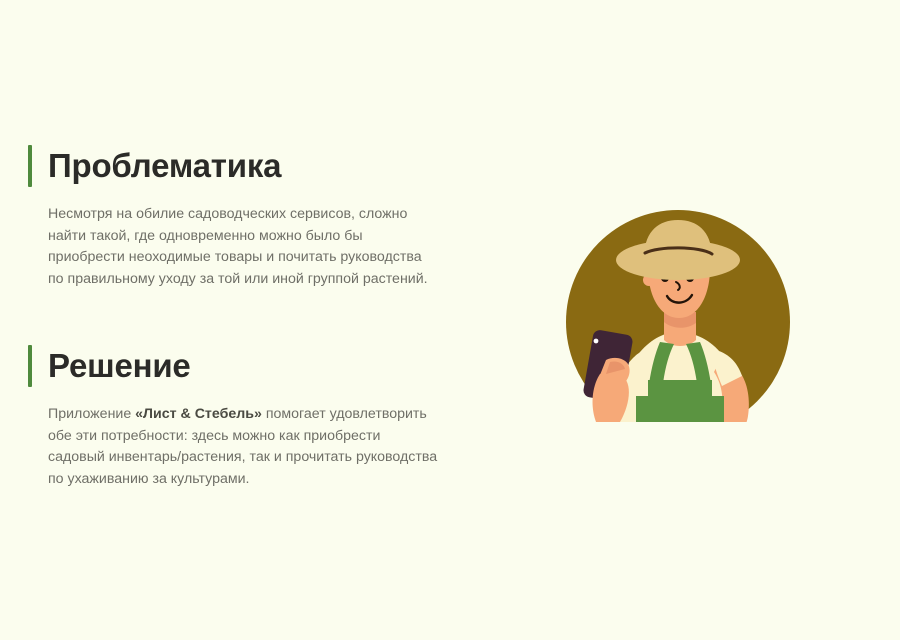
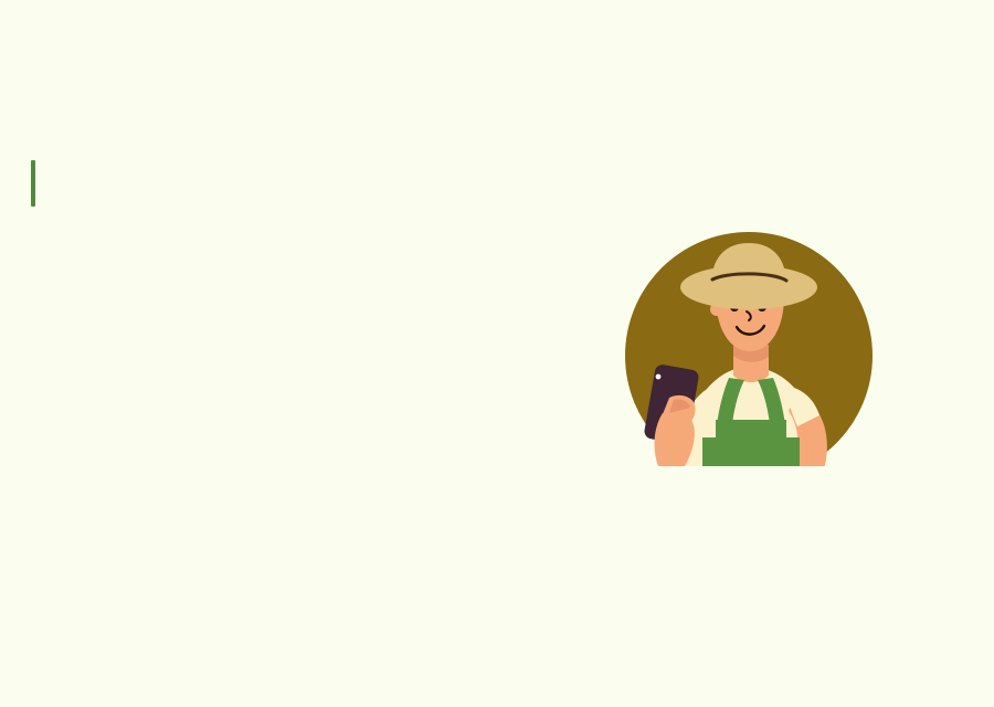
- Проблематика
- Несмотря на обилие садоводческих сервисов, сложно найти такой, где одновременно можно было бы приобрести неоходимые товары и почитать руководства по правильному уходу за той или иной группой растений.
- Решение
- Приложение «Лист & Стебель» помогает удовлетворить обе эти потребности: здесь можно как приобрести садовый инвентарь/растения, так и прочитать руководства по ухаживанию за культурами.
